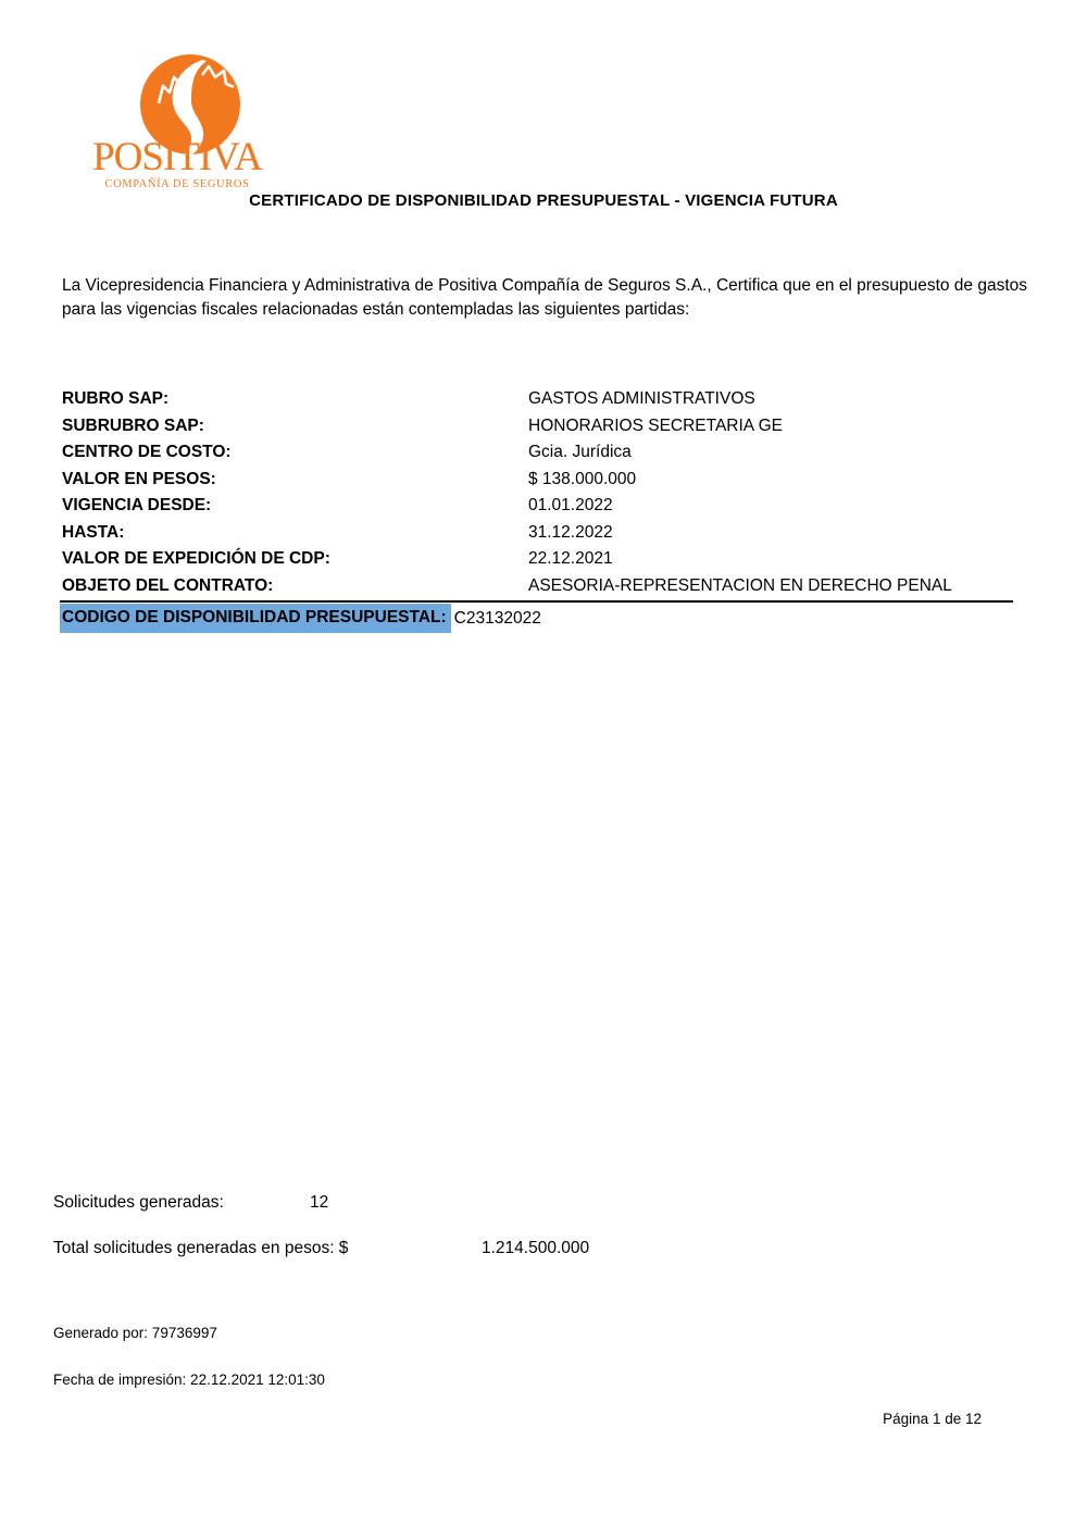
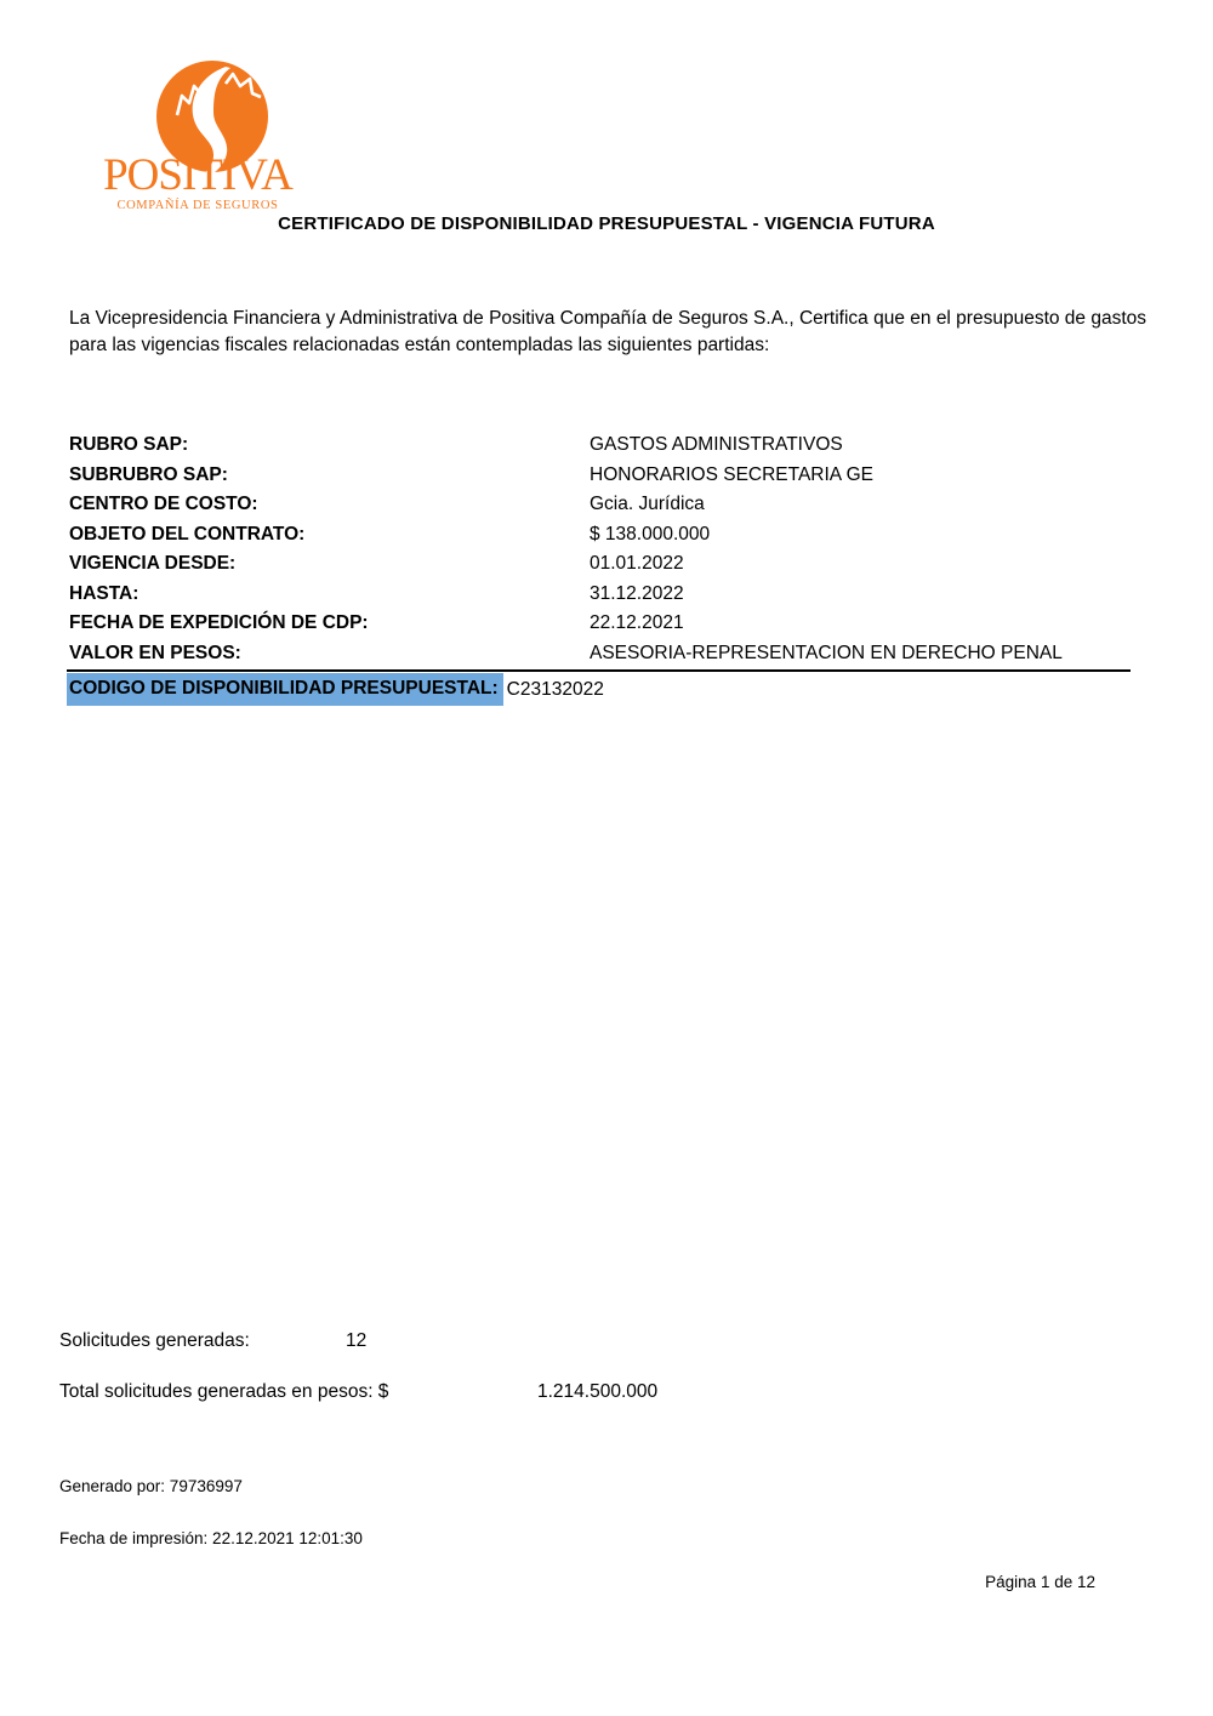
  POSITIVA
  COMPAÑÍA DE SEGUROS
  CERTIFICADO DE DISPONIBILIDAD PRESUPUESTAL - VIGENCIA FUTURA
  La Vicepresidencia Financiera y Administrativa de Positiva Compañía de Seguros S.A., Certifica que en el presupuesto de gastos para las vigencias fiscales relacionadas están contempladas las siguientes partidas:
  RUBRO SAP:
  GASTOS ADMINISTRATIVOS
  SUBRUBRO SAP:
  HONORARIOS SECRETARIA GE
  CENTRO DE COSTO:
  Gcia. Jurídica
- VALOR EN PESOS:
+ OBJETO DEL CONTRATO:
  $ 138.000.000
  VIGENCIA DESDE:
  01.01.2022
  HASTA:
  31.12.2022
- VALOR DE EXPEDICIÓN DE CDP:
+ FECHA DE EXPEDICIÓN DE CDP:
  22.12.2021
- OBJETO DEL CONTRATO:
+ VALOR EN PESOS:
  ASESORIA-REPRESENTACION EN DERECHO PENAL
  CODIGO DE DISPONIBILIDAD PRESUPUESTAL:
  C23132022
  Solicitudes generadas:
  12
  Total solicitudes generadas en pesos: $
  1.214.500.000
  Generado por: 79736997
  Fecha de impresión: 22.12.2021 12:01:30
  Página 1 de 12
